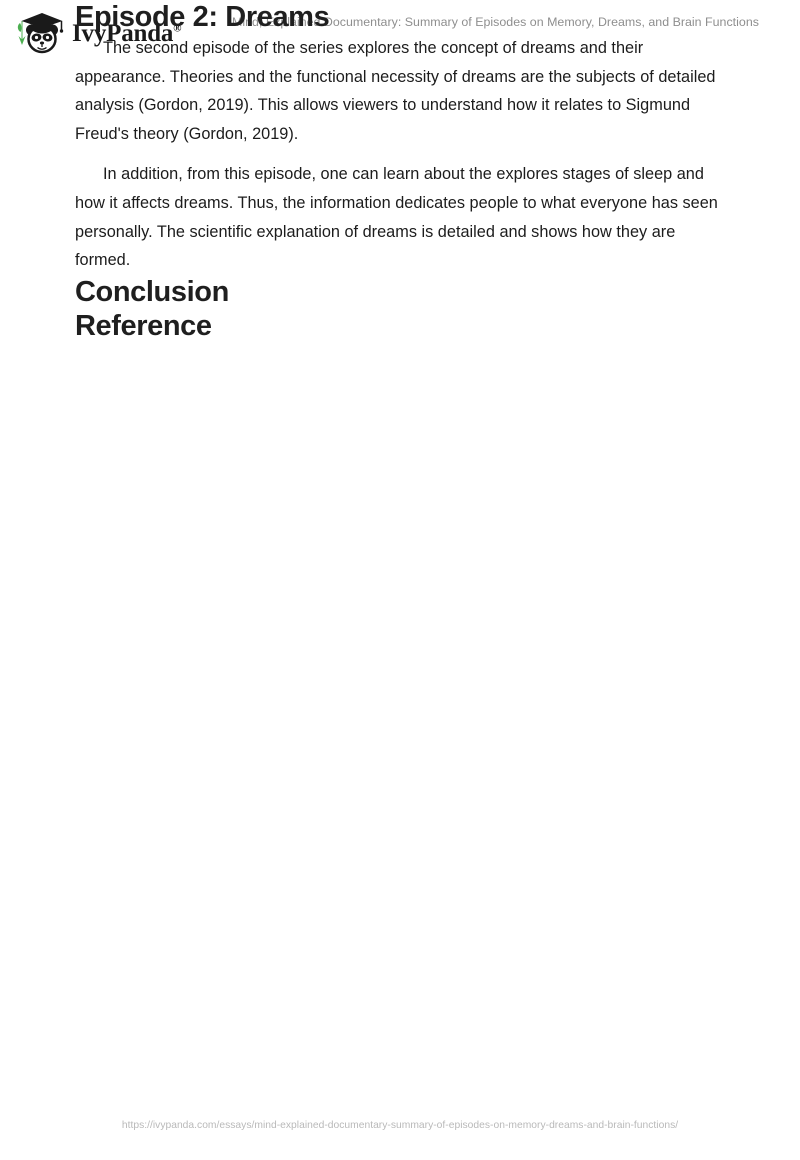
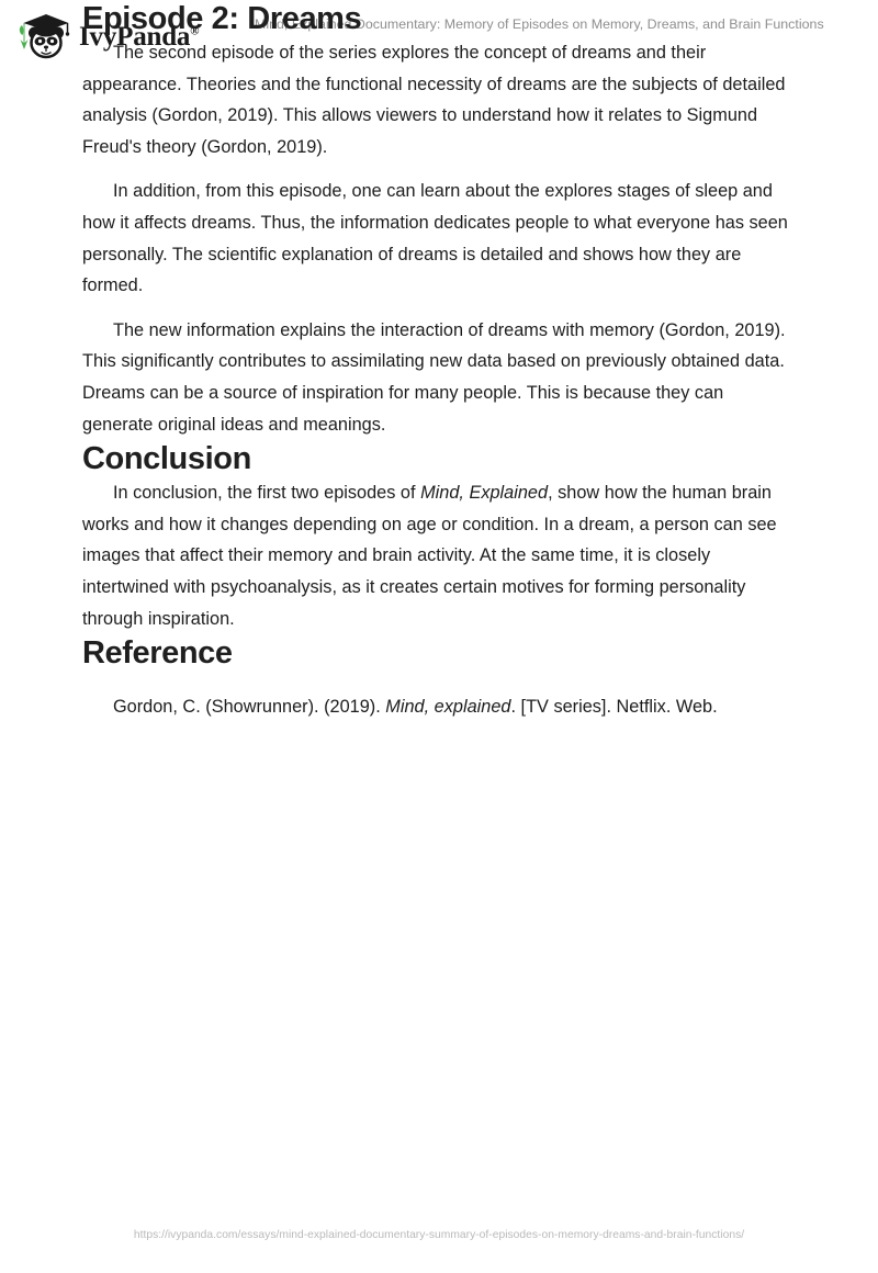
  IvyPanda®
- Mind, Explained Documentary: Summary of Episodes on Memory, Dreams, and Brain Functions
+ Mind, Explained Documentary: Memory of Episodes on Memory, Dreams, and Brain Functions
  Episode 2: Dreams
  The second episode of the series explores the concept of dreams and their appearance. Theories and the functional necessity of dreams are the subjects of detailed analysis (Gordon, 2019). This allows viewers to understand how it relates to Sigmund Freud's theory (Gordon, 2019).
  In addition, from this episode, one can learn about the explores stages of sleep and how it affects dreams. Thus, the information dedicates people to what everyone has seen personally. The scientific explanation of dreams is detailed and shows how they are formed.
+ The new information explains the interaction of dreams with memory (Gordon, 2019). This significantly contributes to assimilating new data based on previously obtained data. Dreams can be a source of inspiration for many people. This is because they can generate original ideas and meanings.
  Conclusion
+ In conclusion, the first two episodes of Mind, Explained, show how the human brain works and how it changes depending on age or condition. In a dream, a person can see images that affect their memory and brain activity. At the same time, it is closely intertwined with psychoanalysis, as it creates certain motives for forming personality through inspiration.
  Reference
+ Gordon, C. (Showrunner). (2019). Mind, explained. [TV series]. Netflix. Web.
  https://ivypanda.com/essays/mind-explained-documentary-summary-of-episodes-on-memory-dreams-and-brain-functions/
